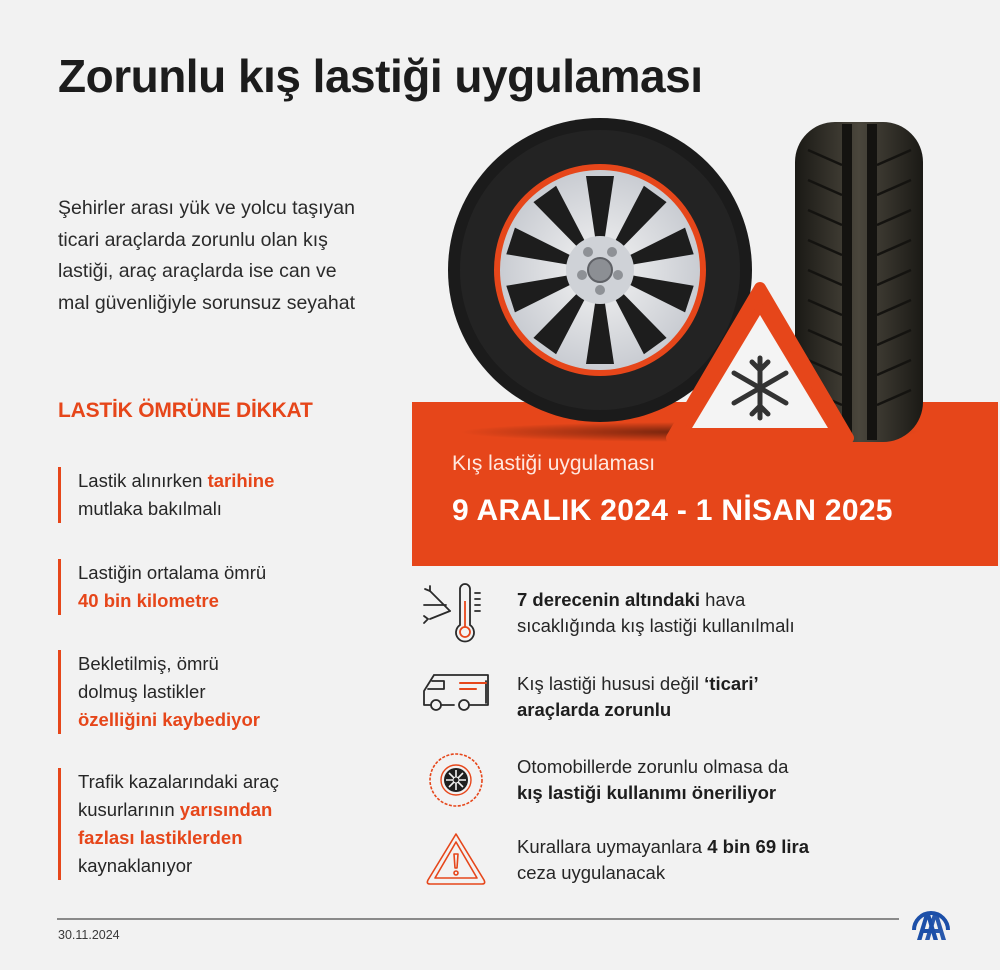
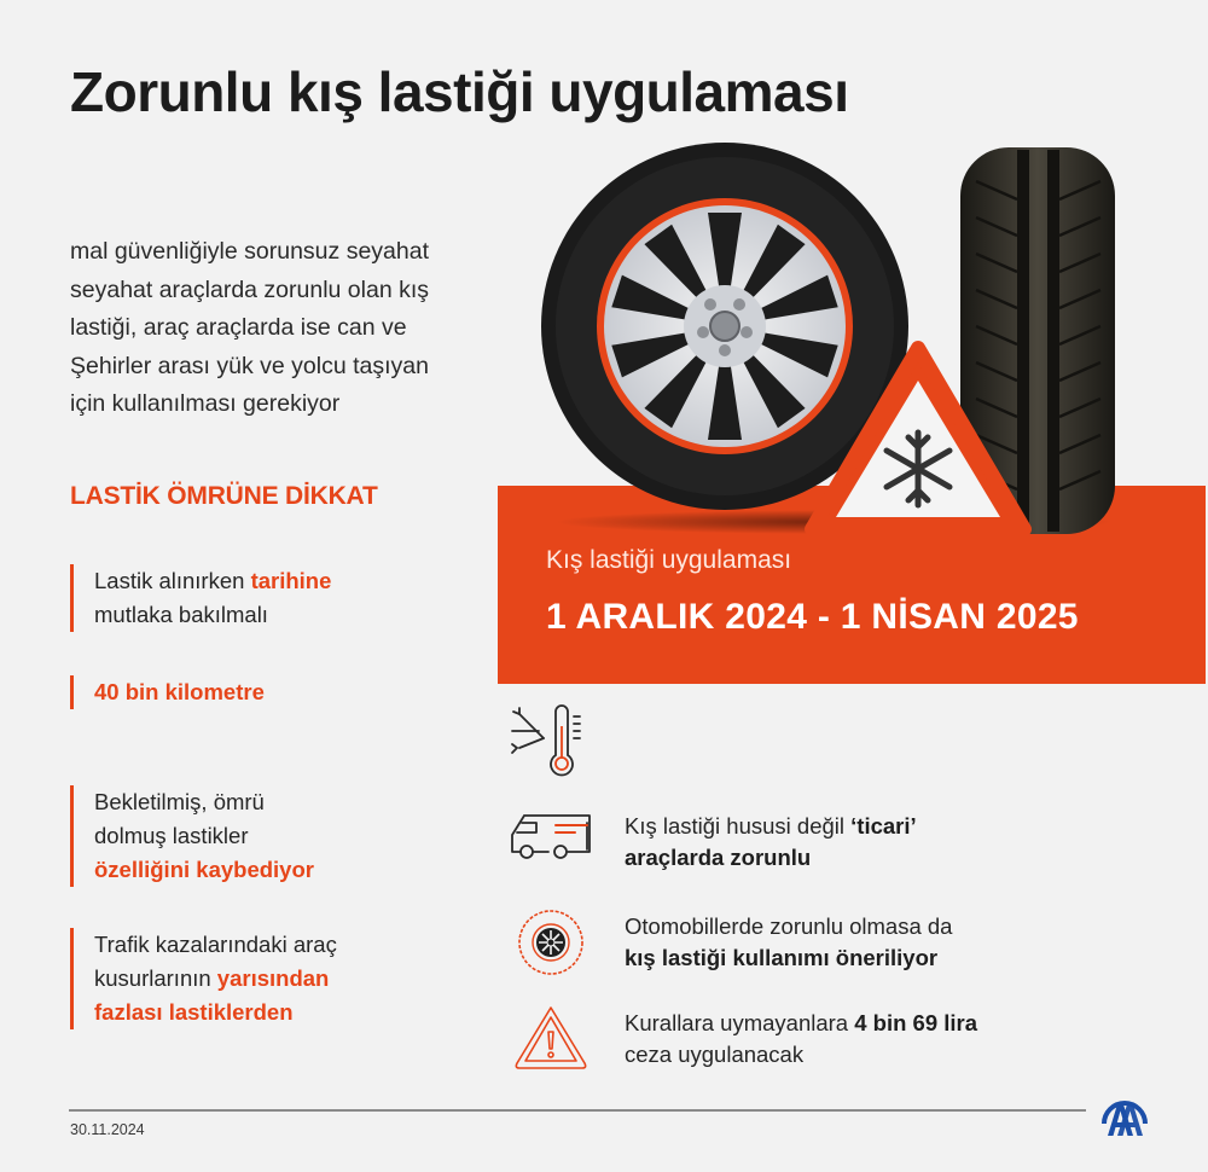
  Zorunlu kış lastiği uygulaması
- Şehirler arası yük ve yolcu taşıyan
+ mal güvenliğiyle sorunsuz seyahat
- ticari araçlarda zorunlu olan kış
+ seyahat araçlarda zorunlu olan kış
  lastiği, araç araçlarda ise can ve
- mal güvenliğiyle sorunsuz seyahat
+ Şehirler arası yük ve yolcu taşıyan
+ için kullanılması gerekiyor
  LASTİK ÖMRÜNE DİKKAT
  Lastik alınırken tarihine
  mutlaka bakılmalı
- Lastiğin ortalama ömrü
  40 bin kilometre
  Bekletilmiş, ömrü
  dolmuş lastikler
  özelliğini kaybediyor
  Trafik kazalarındaki araç
  kusurlarının yarısından
  fazlası lastiklerden
- kaynaklanıyor
  Kış lastiği uygulaması
- 9 ARALIK 2024 - 1 NİSAN 2025
+ 1 ARALIK 2024 - 1 NİSAN 2025
- 7 derecenin altındaki hava
- sıcaklığında kış lastiği kullanılmalı
  Kış lastiği hususi değil ‘ticari’
  araçlarda zorunlu
  Otomobillerde zorunlu olmasa da
  kış lastiği kullanımı öneriliyor
  Kurallara uymayanlara 4 bin 69 lira
  ceza uygulanacak
  30.11.2024
